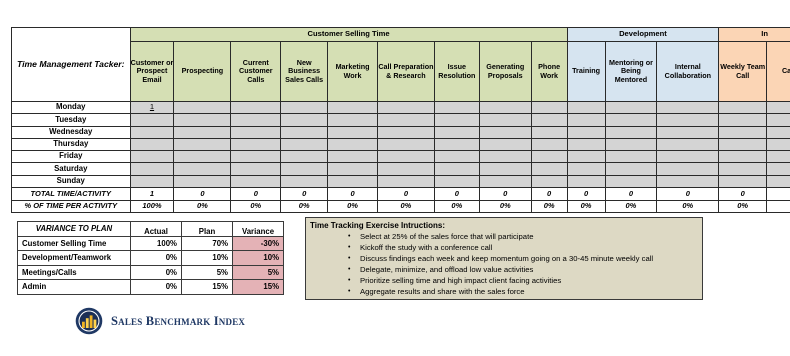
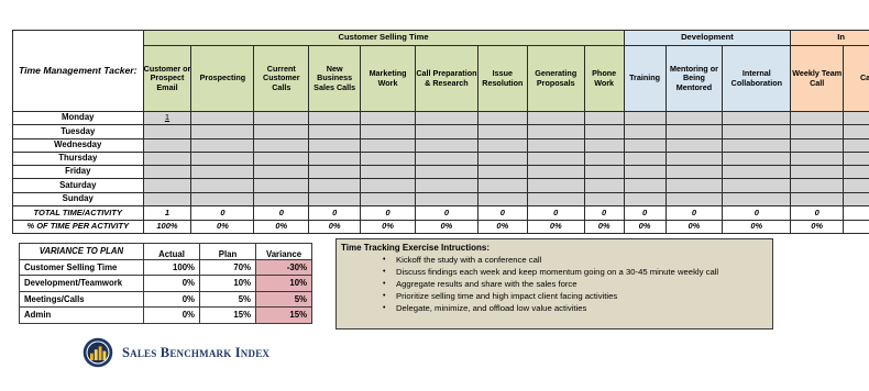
  Time Management Tacker:	Customer Selling Time	Development	In
  Customer or Prospect Email	Prospecting	Current Customer Calls	New Business Sales Calls	Marketing Work	Call Preparation & Research	Issue Resolution	Generating Proposals	Phone Work	Training	Mentoring or Being Mentored	Internal Collaboration	Weekly Team Call	Ca
  Monday	1
  Tuesday
  Wednesday
  Thursday
  Friday
  Saturday
  Sunday
  TOTAL TIME/ACTIVITY	1	0	0	0	0	0	0	0	0	0	0	0	0
  % OF TIME PER ACTIVITY	100%	0%	0%	0%	0%	0%	0%	0%	0%	0%	0%	0%	0%
  VARIANCE TO PLAN	Actual	Plan	Variance
  Customer Selling Time	100%	70%	-30%
  Development/Teamwork	0%	10%	10%
  Meetings/Calls	0%	5%	5%
  Admin	0%	15%	15%
  Time Tracking Exercise Intructions:
- Select at 25% of the sales force that will participate
  Kickoff the study with a conference call
  Discuss findings each week and keep momentum going on a 30-45 minute weekly call
- Delegate, minimize, and offload low value activities
+ Aggregate results and share with the sales force
  Prioritize selling time and high impact client facing activities
- Aggregate results and share with the sales force
+ Delegate, minimize, and offload low value activities
  Sales Benchmark Index
